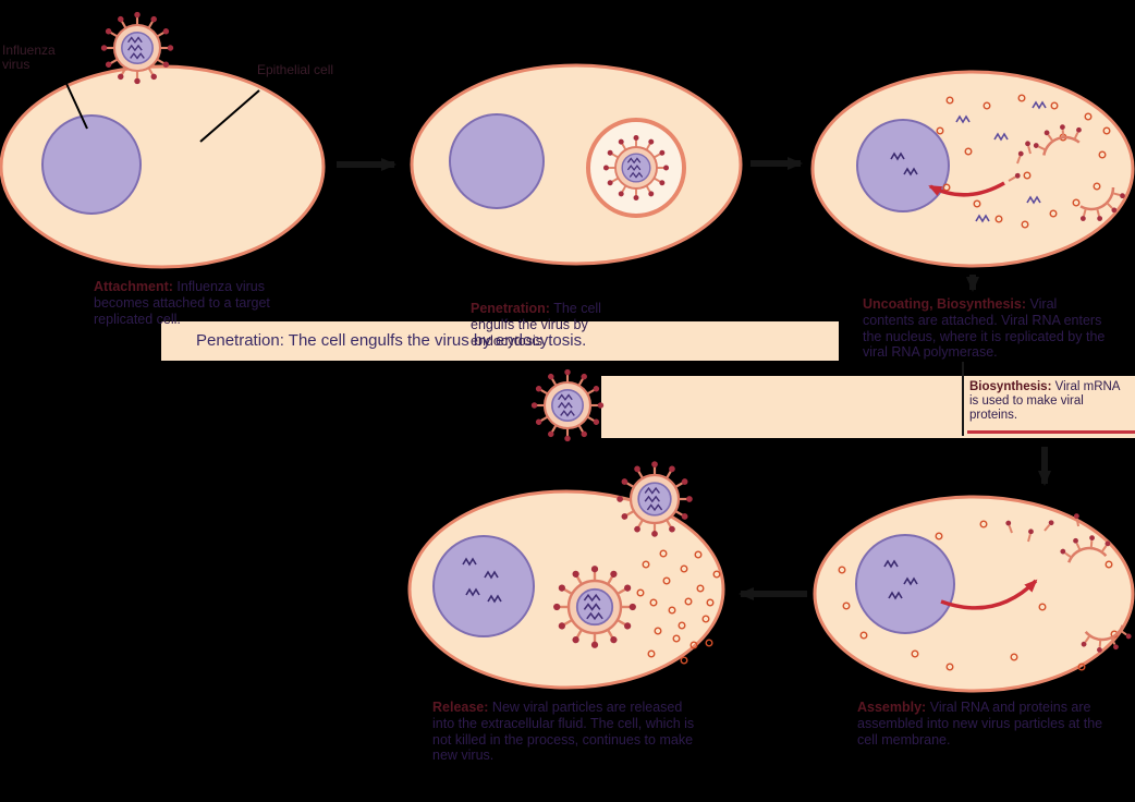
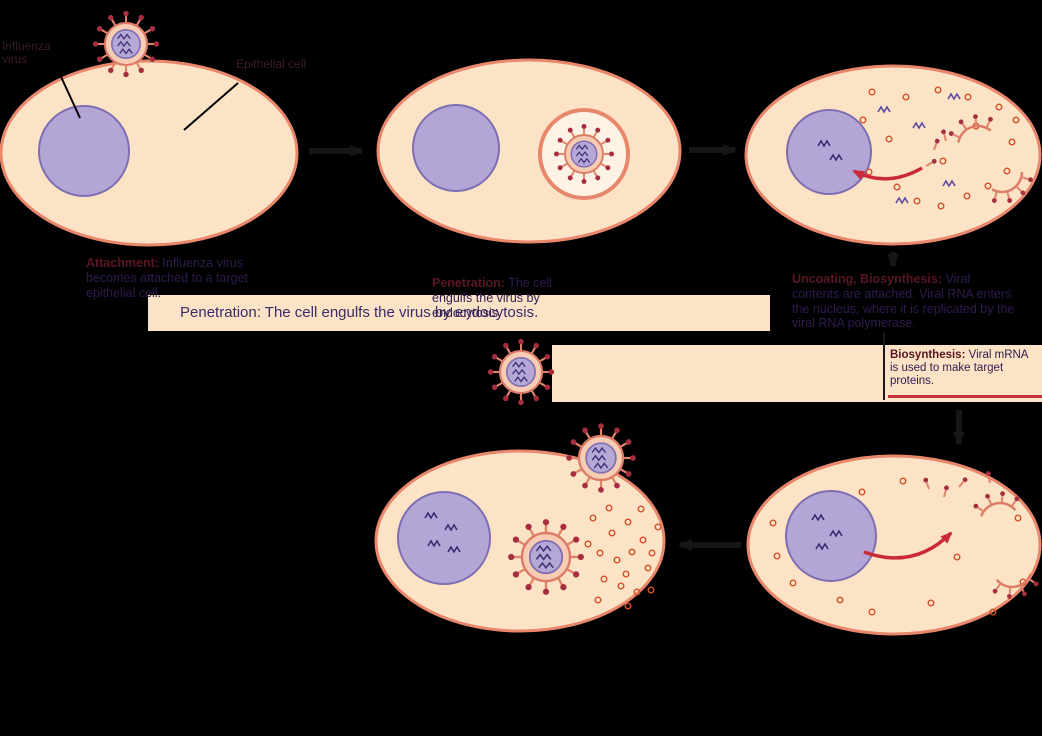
  Penetration: The cell engulfs the virus by endocytosis.
- Biosynthesis: Viral mRNA is used to make viral proteins.
+ Biosynthesis: Viral mRNA is used to make target proteins.
  Influenza virus
  Epithelial cell
- Attachment: Influenza virus becomes attached to a target replicated cell.
+ Attachment: Influenza virus becomes attached to a target epithelial cell.
  Penetration: The cell engulfs the virus by endocytosis.
  Uncoating, Biosynthesis: Viral contents are attached. Viral RNA enters the nucleus, where it is replicated by the viral RNA polymerase.
- Release: New viral particles are released into the extracellular fluid. The cell, which is not killed in the process, continues to make new virus.
- Assembly: Viral RNA and proteins are assembled into new virus particles at the cell membrane.
